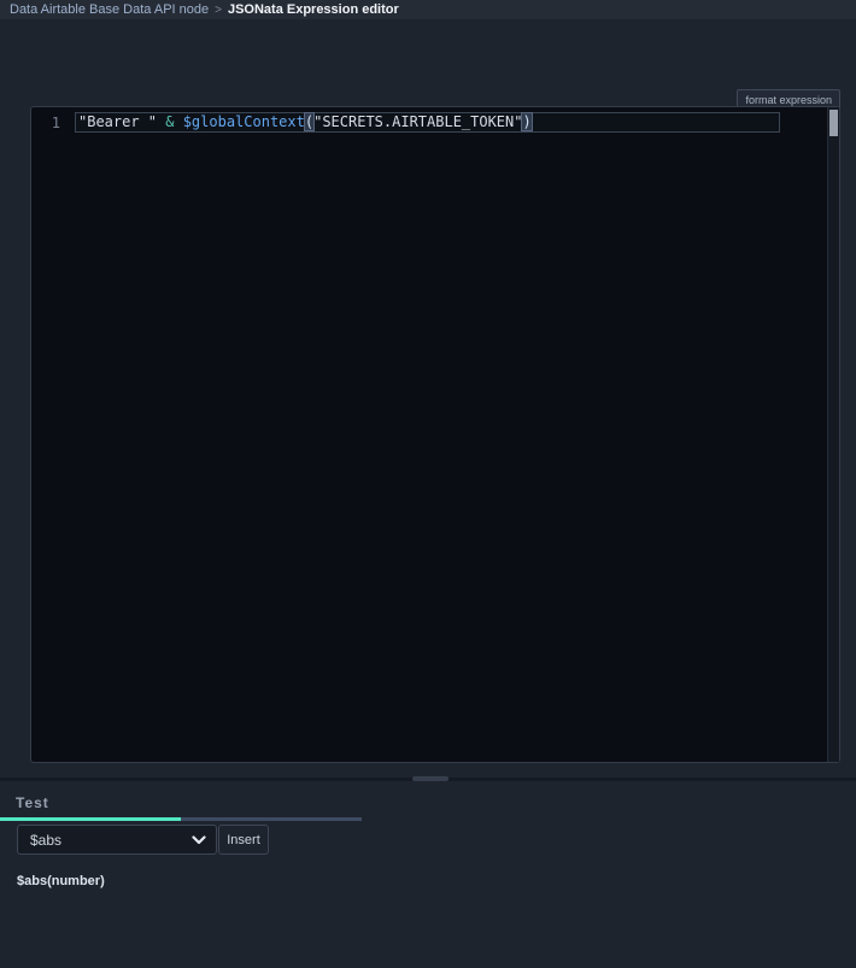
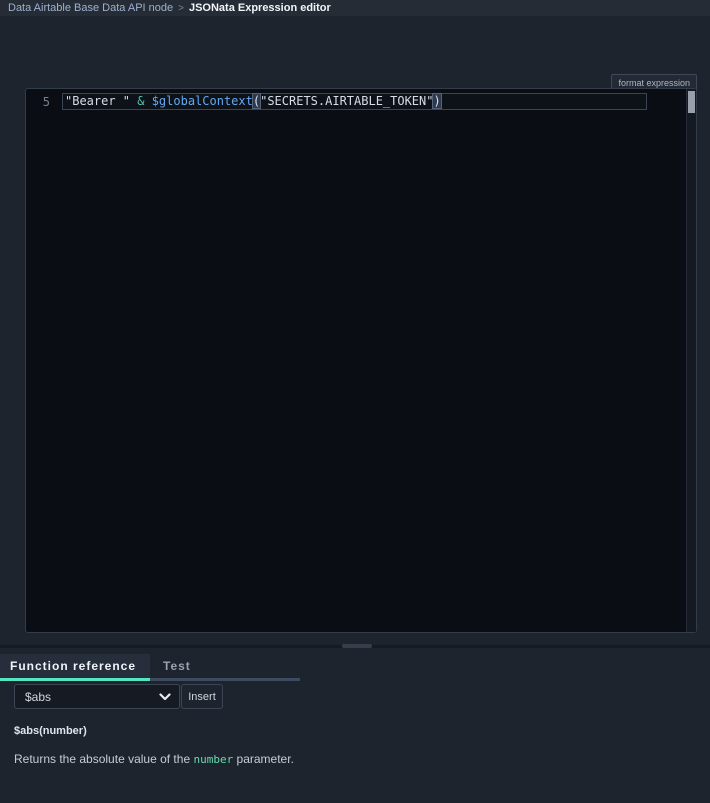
  Data Airtable Base Data API node
  >
  JSONata Expression editor
  format expression
- 1
+ 5
  "Bearer " & $globalContext("SECRETS.AIRTABLE_TOKEN")
+ Function reference
  Test
  $abs
  Insert
  $abs(number)
+ Returns the absolute value of the number parameter.
